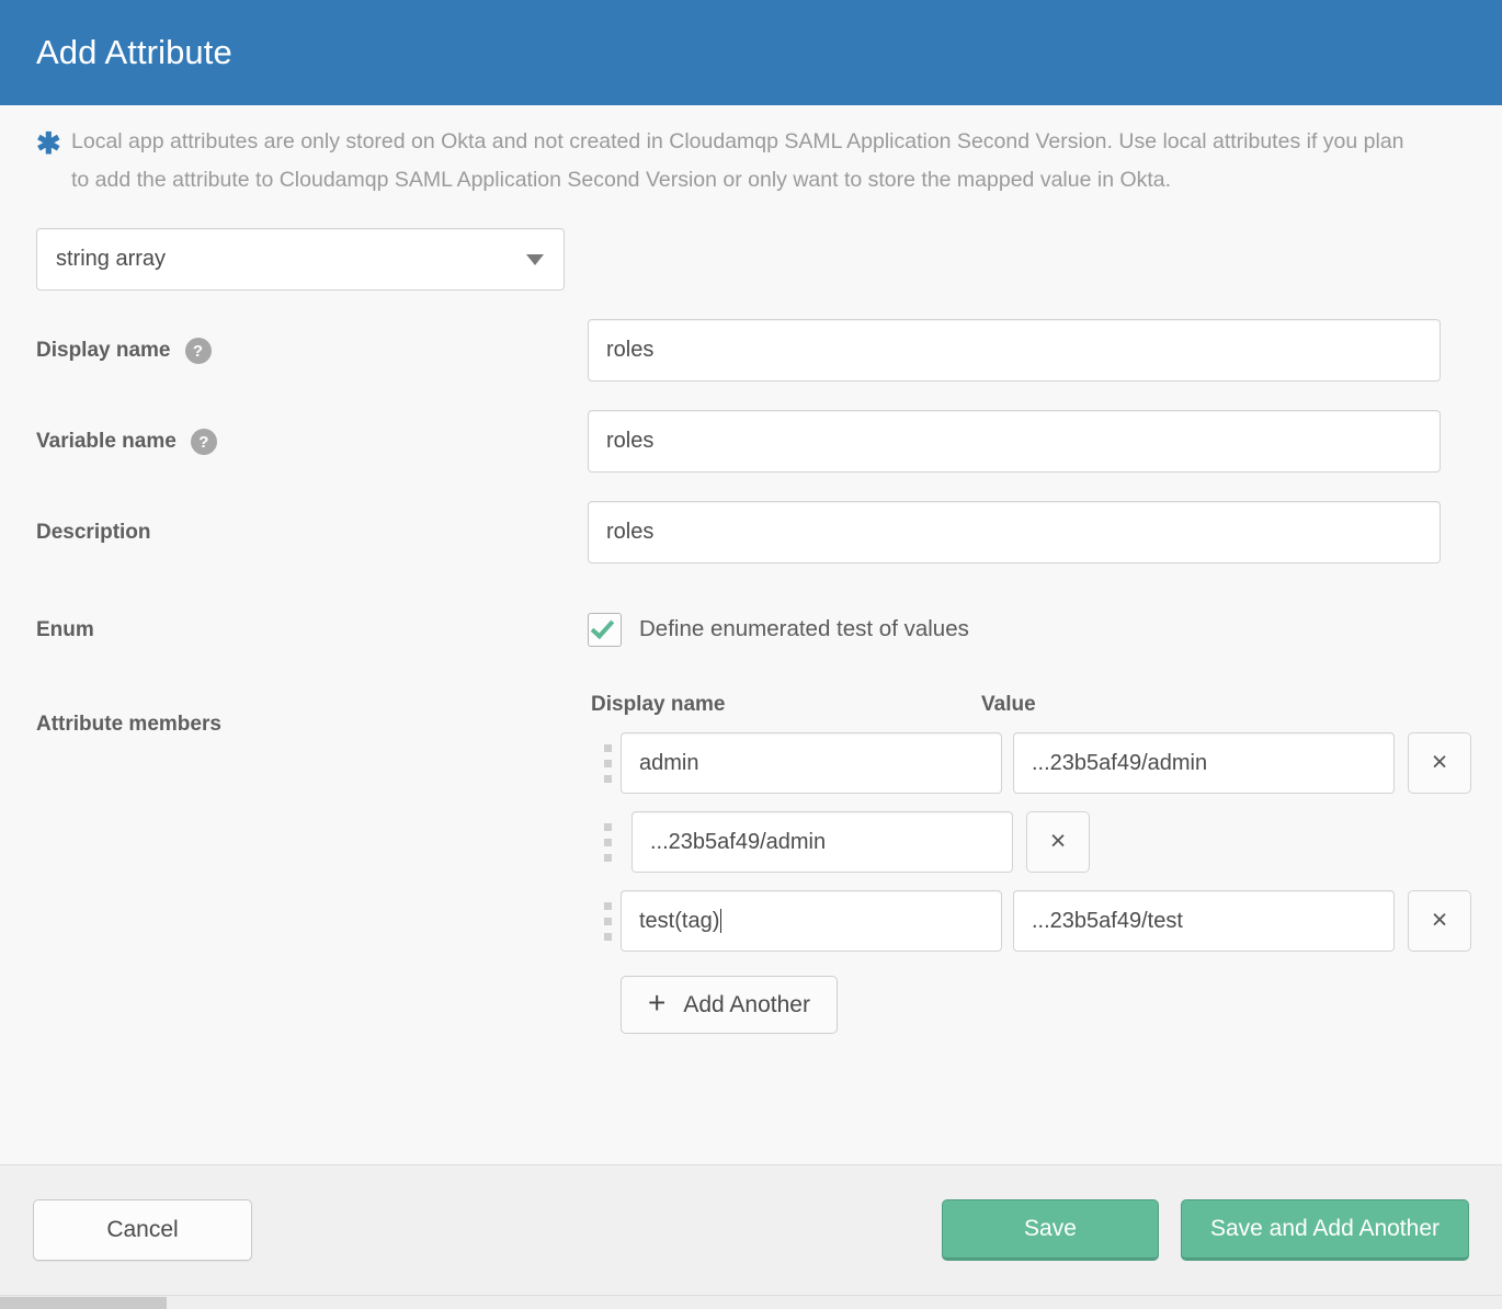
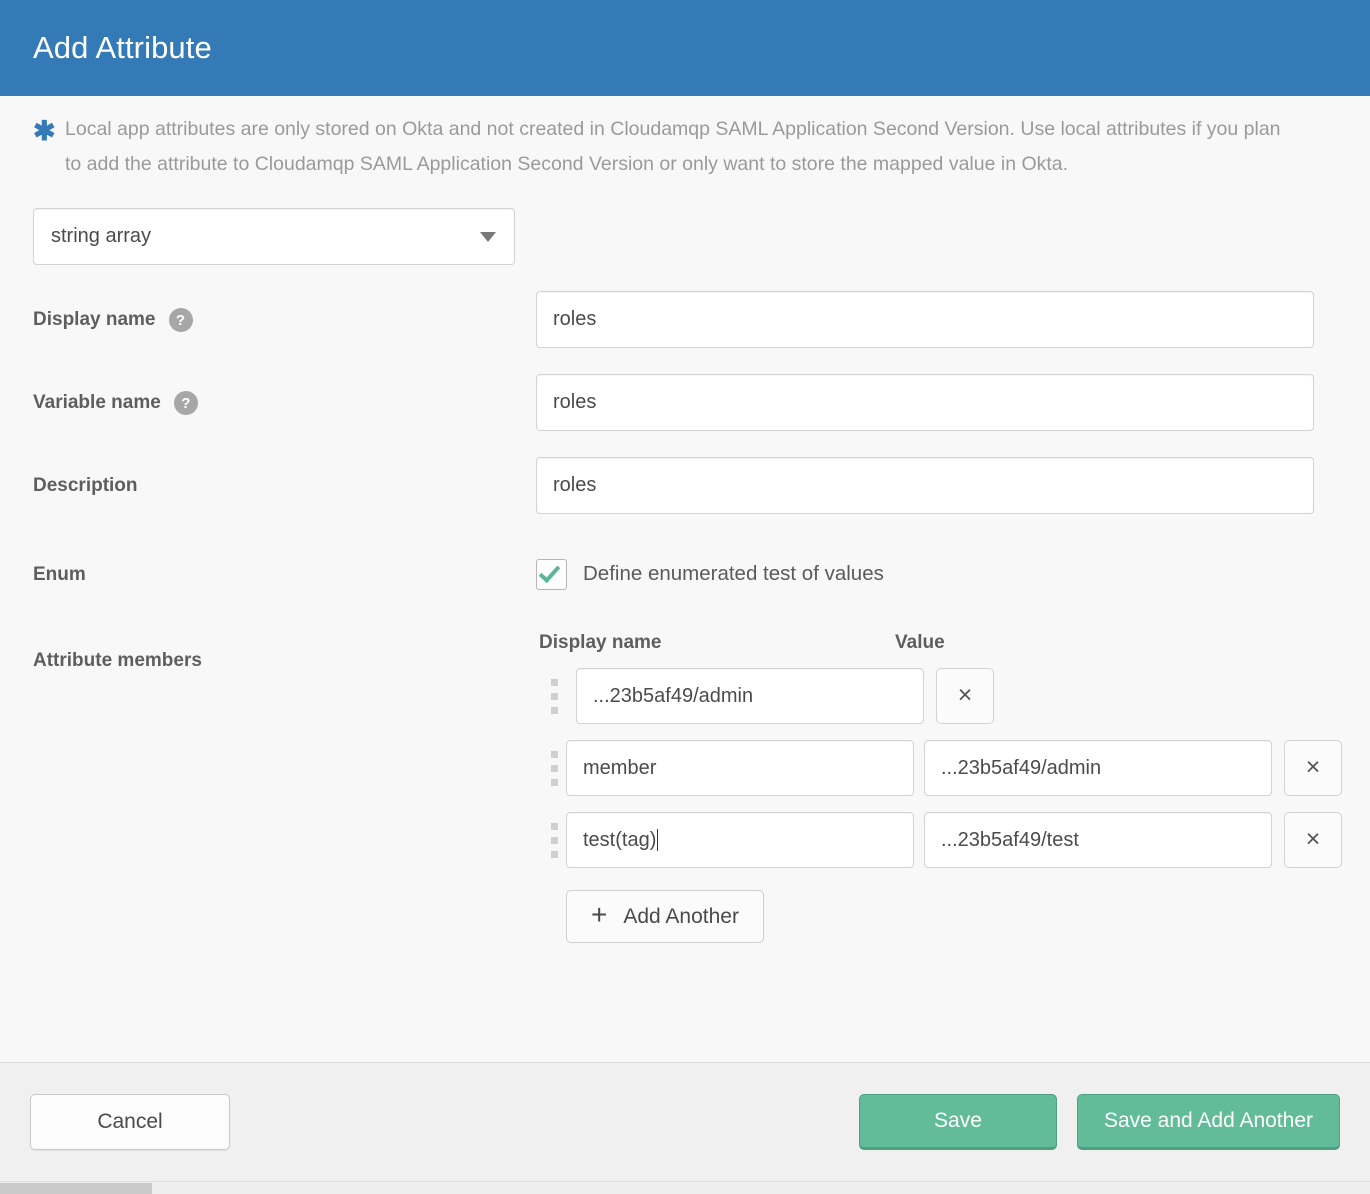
  Add Attribute
  ✱
  Local app attributes are only stored on Okta and not created in Cloudamqp SAML Application Second Version. Use local attributes if you plan to add the attribute to Cloudamqp SAML Application Second Version or only want to store the mapped value in Okta.
  string array
  Display name
  ?
  roles
  Variable name
  ?
  roles
  Description
  roles
  Enum
  Define enumerated test of values
  Attribute members
  Display name
  Value
- admin
  ...23b5af49/admin
  ×
+ member
  ...23b5af49/admin
  ×
  test(tag)
  ...23b5af49/test
  ×
  +
  Add Another
  Cancel
  Save
  Save and Add Another
